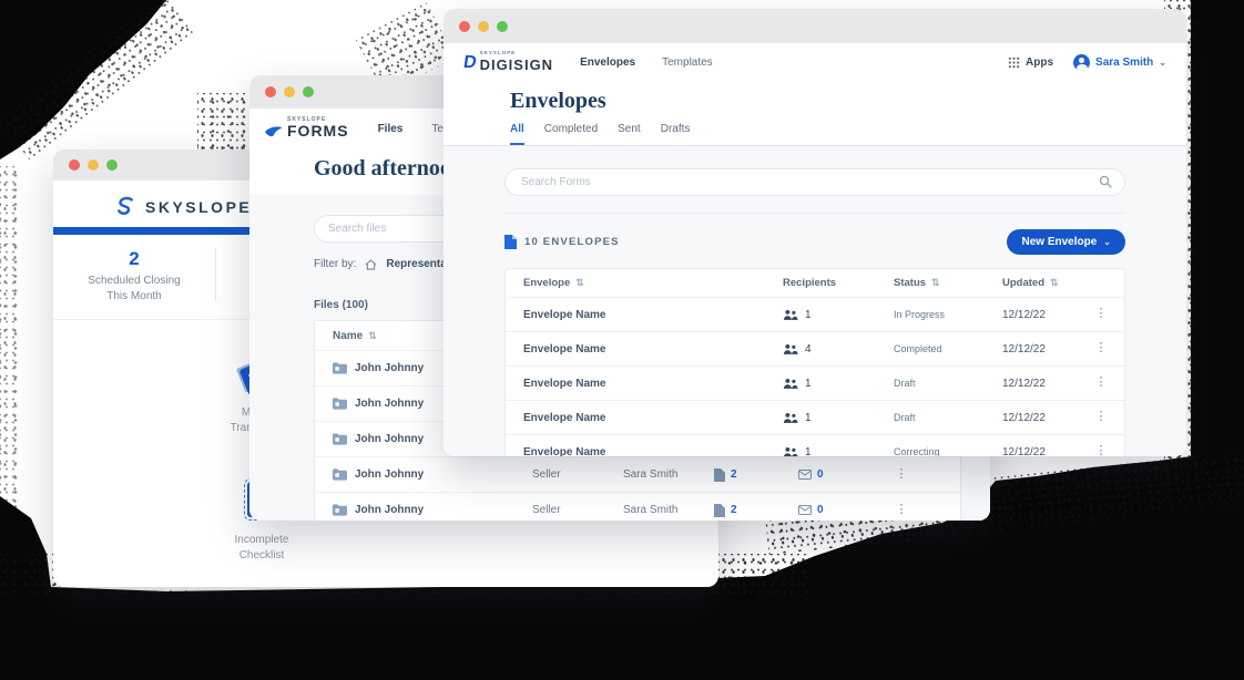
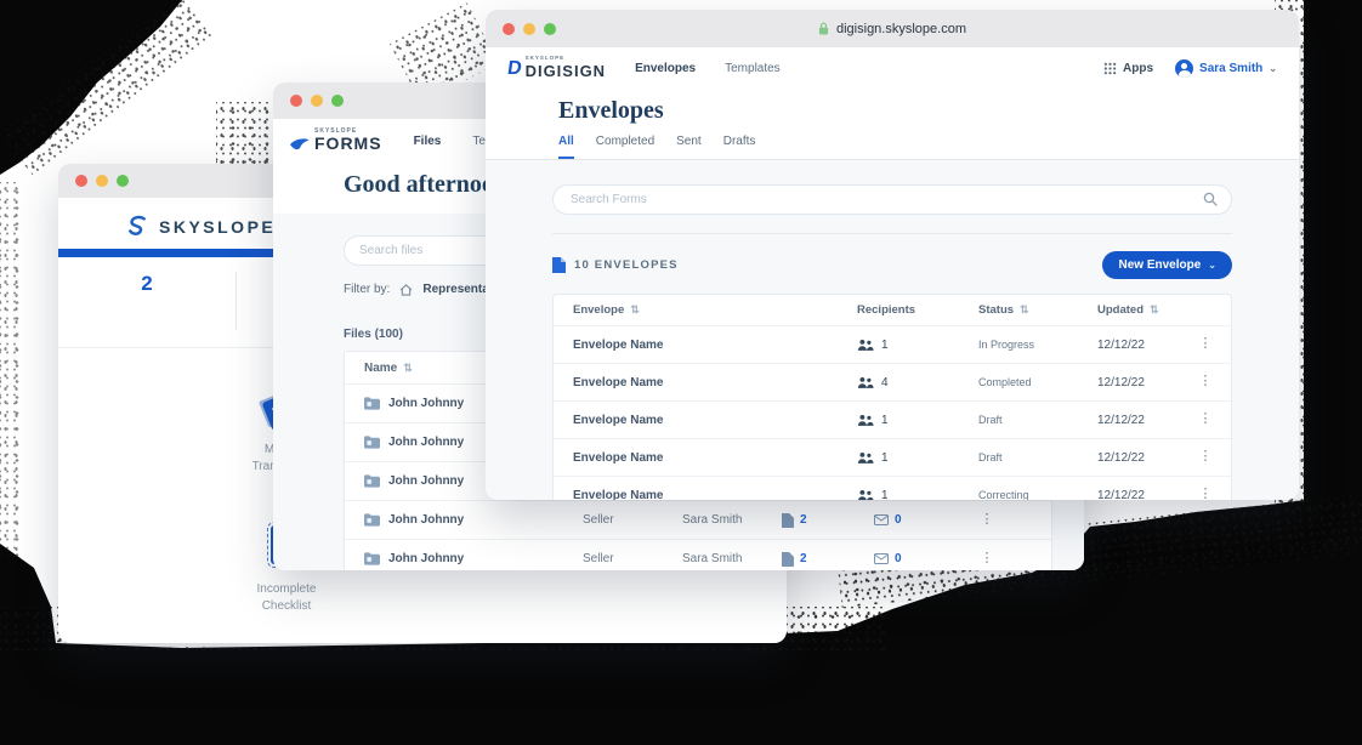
  SKYSLOPE
  2
- Scheduled Closing
- This Month
  Incomplete
  Checklist
  FORMS
  Files
  Good afterno
  Search files
  Filter by:
  Files (100)
  Name
  ⇅
  John Johnny
  John Johnny
  John Johnny
  John Johnny
  Seller
  Sara Smith
  2
  0
  ⋮
  John Johnny
  Seller
  Sara Smith
  2
  0
  ⋮
+ digisign.skyslope.com
  DIGISIGN
  Envelopes
  Templates
  Apps
  Sara Smith
  ⌄
  Envelopes
  All
  Completed
  Sent
  Drafts
  Search Forms
  10 ENVELOPES
  New Envelope
  ⌄
  Envelope
  ⇅
  Recipients
  Status
  ⇅
  Updated
  ⇅
  Envelope Name
  1
  In Progress
  12/12/22
  ⋮
  Envelope Name
  4
  Completed
  12/12/22
  ⋮
  Envelope Name
  1
  Draft
  12/12/22
  ⋮
  Envelope Name
  1
  Draft
  12/12/22
  ⋮
  Envelope Name
  1
  Correcting
  12/12/22
  ⋮
